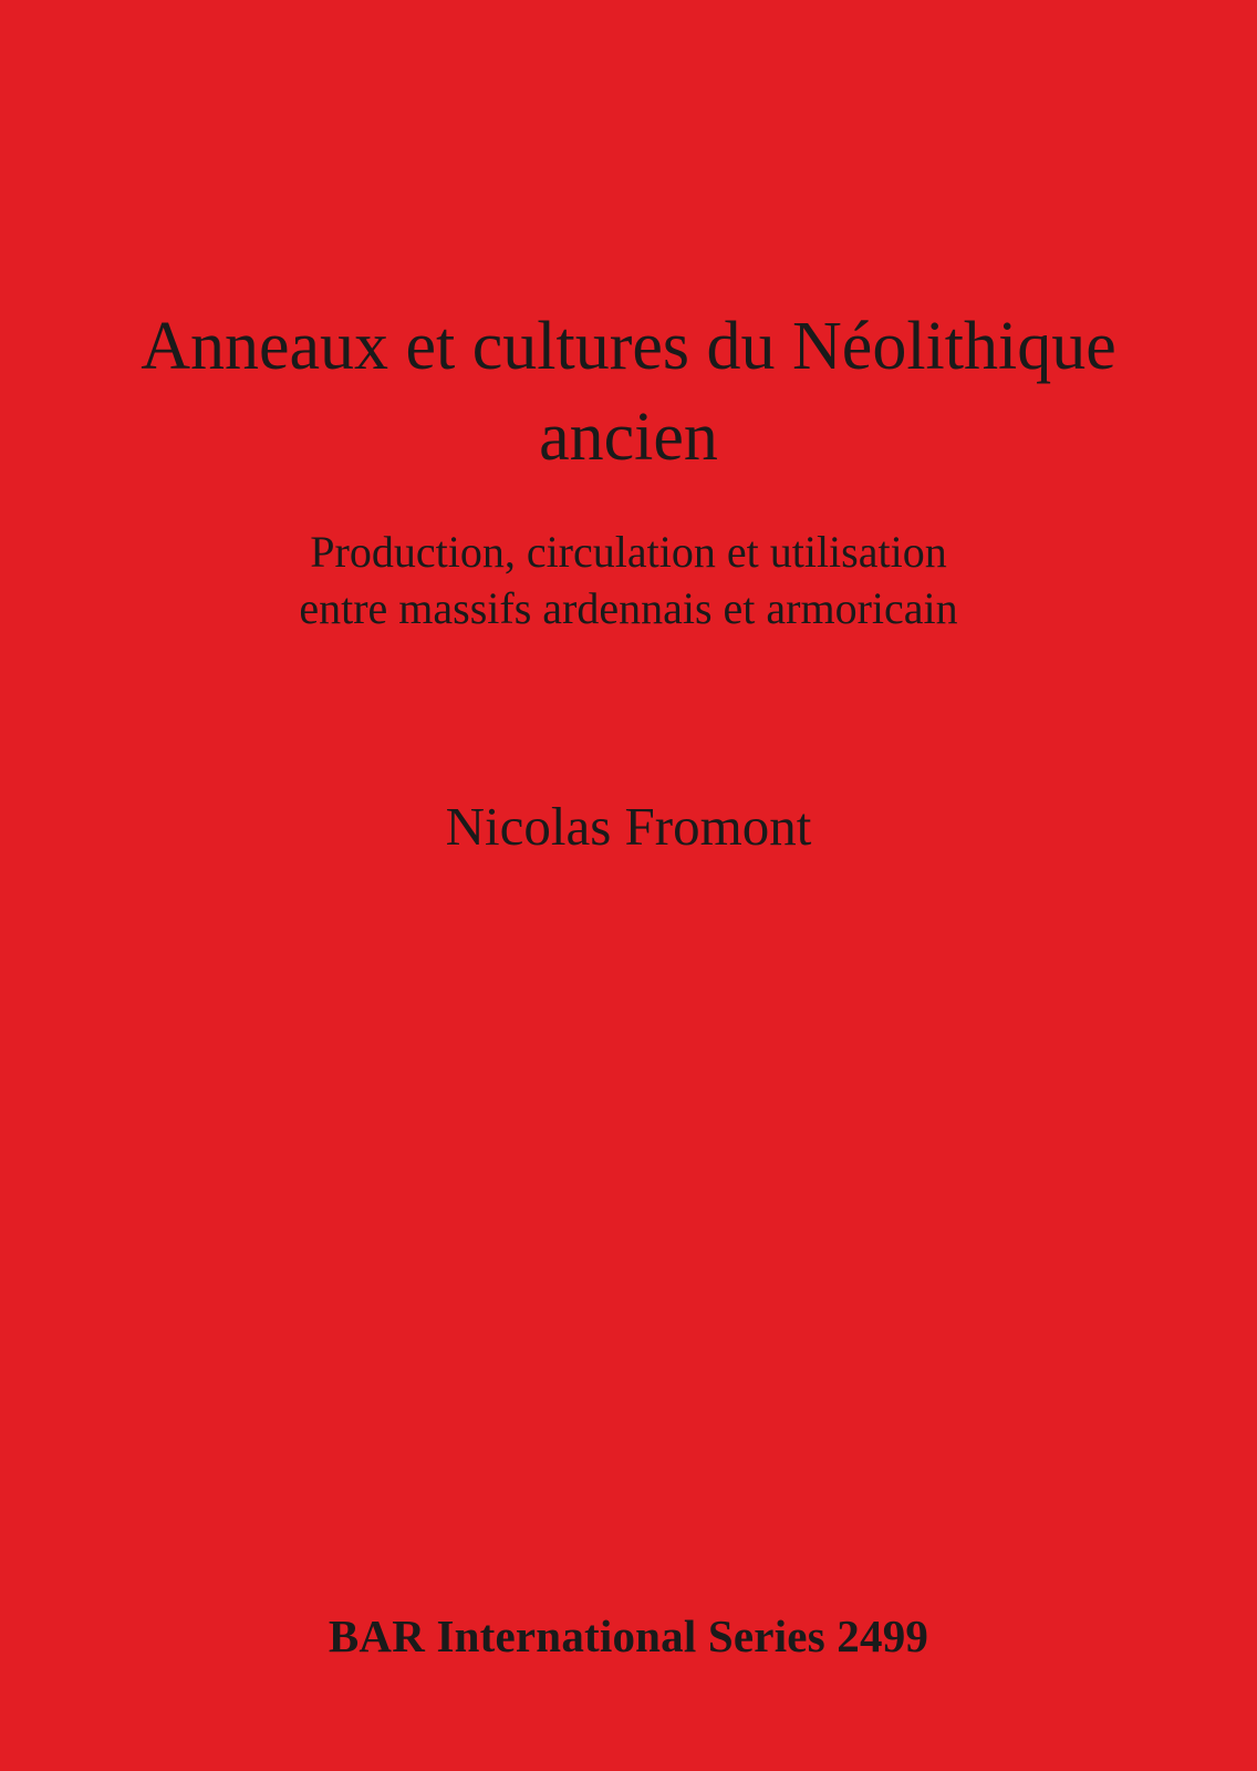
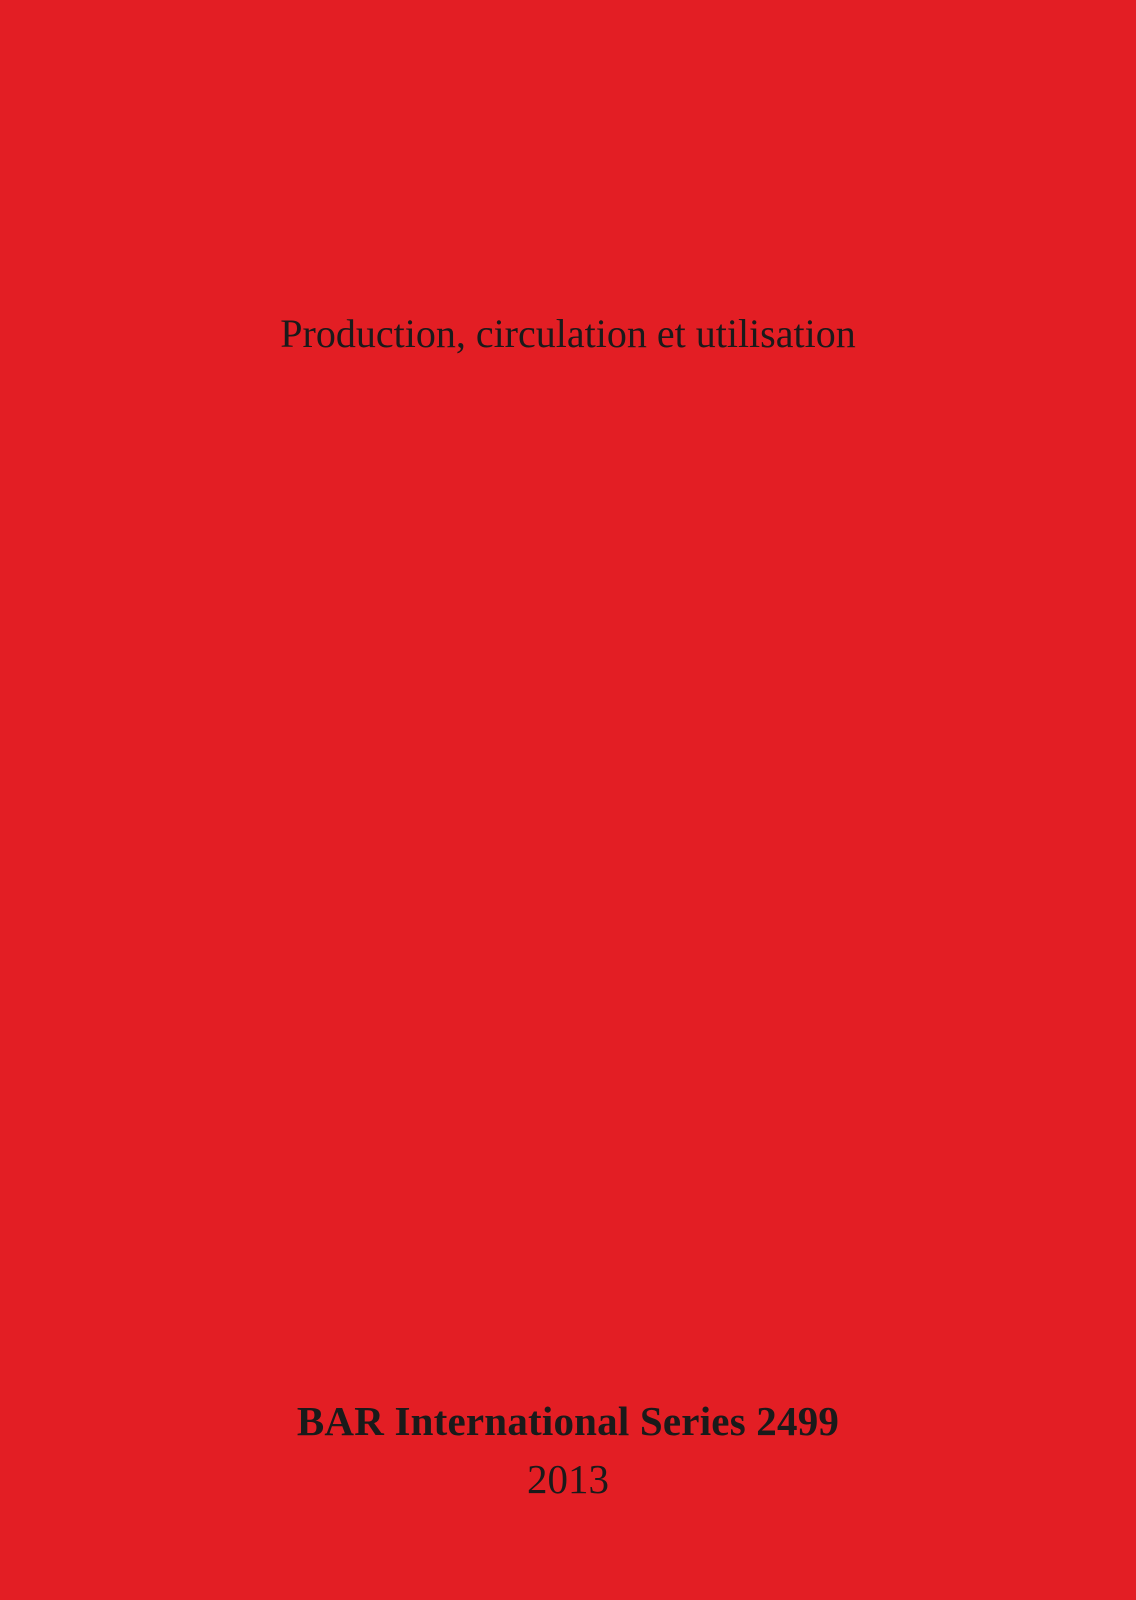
- Anneaux et cultures du Néolithique ancien
  Production, circulation et utilisation
- entre massifs ardennais et armoricain
- Nicolas Fromont
  BAR International Series 2499
+ 2013
